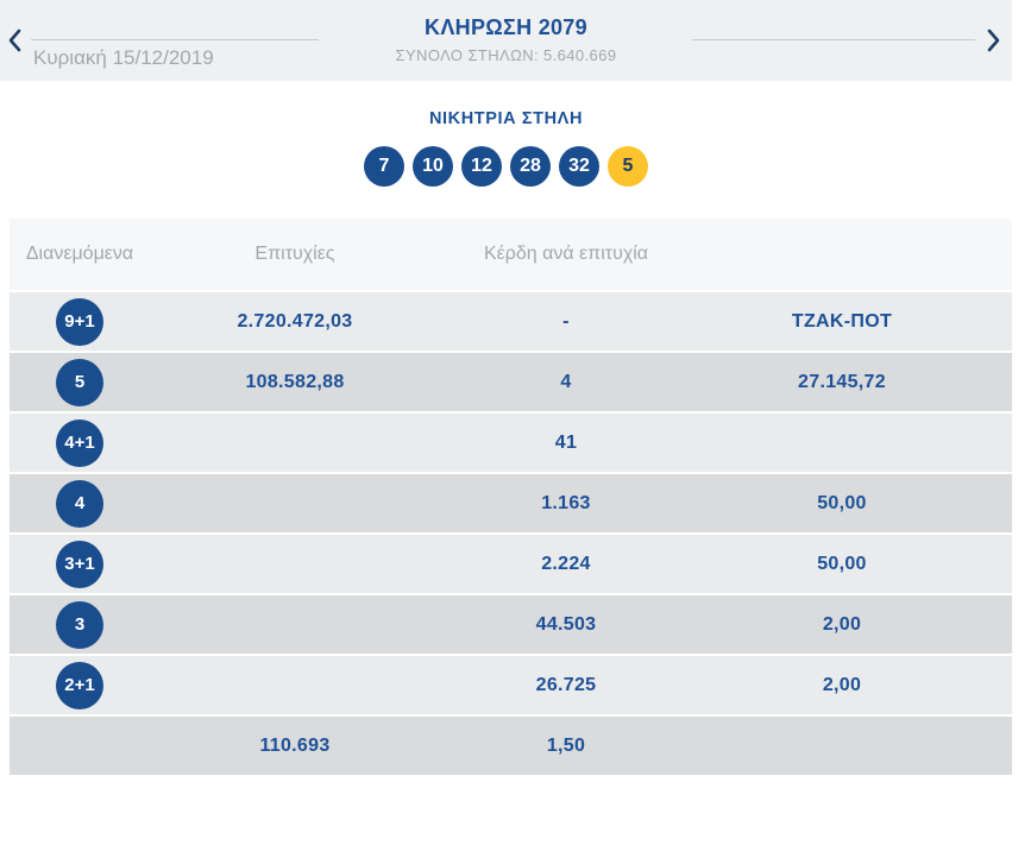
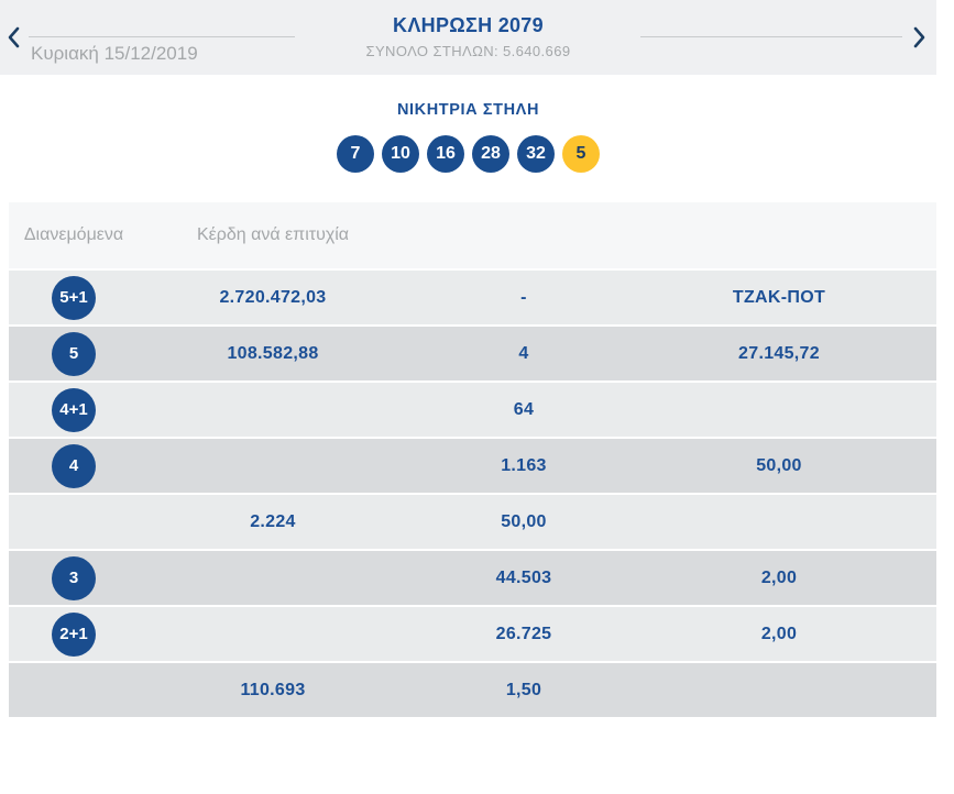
  ΚΛΗΡΩΣΗ 2079
  ΣΥΝΟΛΟ ΣΤΗΛΩΝ: 5.640.669
  Κυριακή 15/12/2019
  ΝΙΚΗΤΡΙΑ ΣΤΗΛΗ
  7
  10
- 12
+ 16
  28
  32
  5
  Διανεμόμενα
- Επιτυχίες
  Κέρδη ανά επιτυχία
- 9+1
+ 5+1
  2.720.472,03
  -
  ΤΖΑΚ-ΠΟΤ
  5
  108.582,88
  4
  27.145,72
  4+1
- 41
+ 64
  4
  1.163
  50,00
- 3+1
  2.224
  50,00
  3
  44.503
  2,00
  2+1
  26.725
  2,00
  110.693
  1,50
